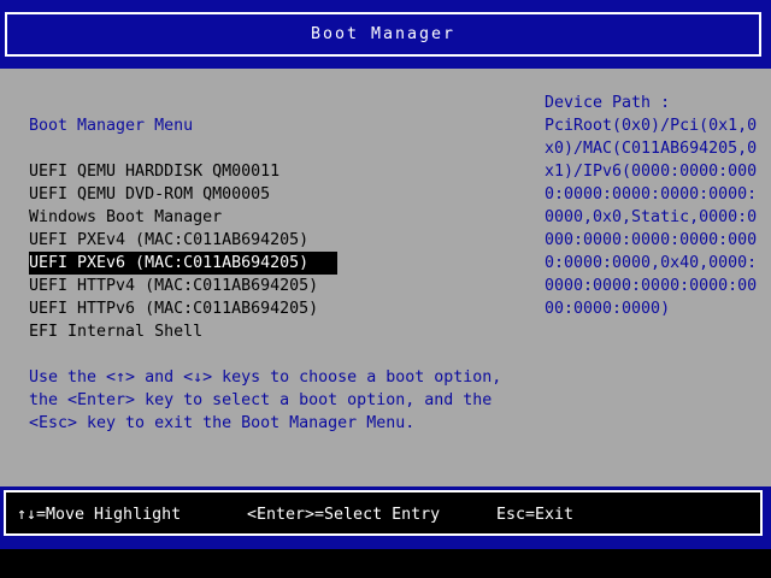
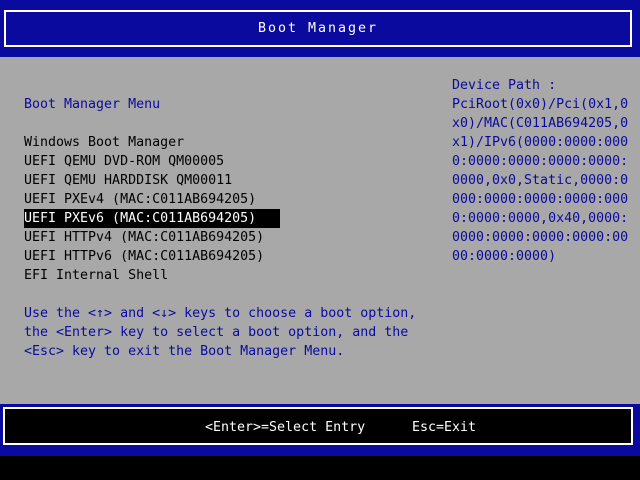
  Boot Manager
  Boot Manager Menu
- UEFI QEMU HARDDISK QM00011
+ Windows Boot Manager
  UEFI QEMU DVD-ROM QM00005
- Windows Boot Manager
+ UEFI QEMU HARDDISK QM00011
  UEFI PXEv4 (MAC:C011AB694205)
  UEFI PXEv6 (MAC:C011AB694205)
  UEFI HTTPv4 (MAC:C011AB694205)
  UEFI HTTPv6 (MAC:C011AB694205)
  EFI Internal Shell
  Use the <↑> and <↓> keys to choose a boot option,
  the <Enter> key to select a boot option, and the
  <Esc> key to exit the Boot Manager Menu.
  Device Path :
  PciRoot(0x0)/Pci(0x1,0
  x0)/MAC(C011AB694205,0
  x1)/IPv6(0000:0000:000
  0:0000:0000:0000:0000:
  0000,0x0,Static,0000:0
  000:0000:0000:0000:000
  0:0000:0000,0x40,0000:
  0000:0000:0000:0000:00
  00:0000:0000)
- ↑↓=Move Highlight
  <Enter>=Select Entry
  Esc=Exit
